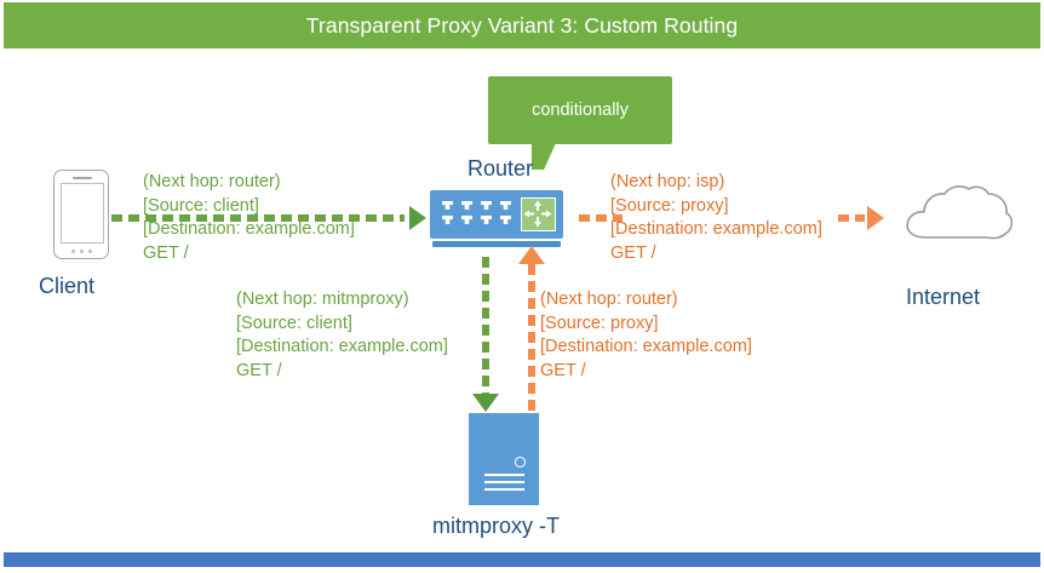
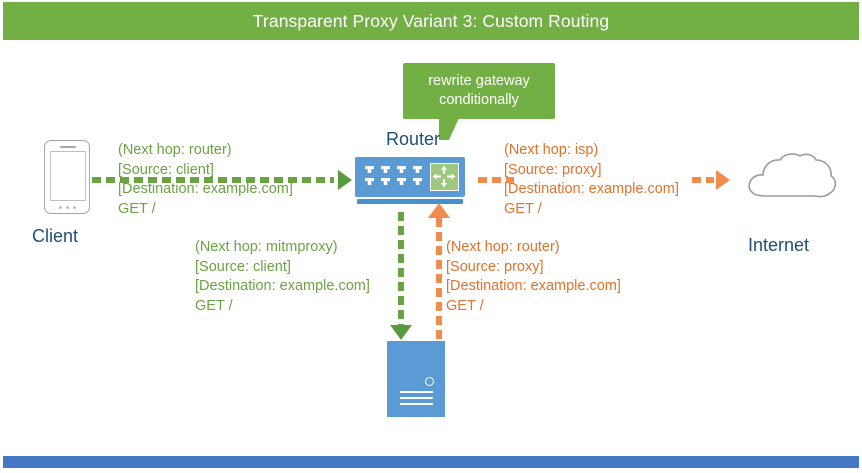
  Transparent Proxy Variant 3: Custom Routing
  Client
  (Next hop: router)
  [Source: client]
  [Destination: example.com]
  GET /
+ rewrite gateway
  conditionally
  Router
  (Next hop: isp)
  [Source: proxy]
  [Destination: example.com]
  GET /
  Internet
  (Next hop: mitmproxy)
  [Source: client]
  [Destination: example.com]
  GET /
  (Next hop: router)
  [Source: proxy]
  [Destination: example.com]
  GET /
- mitmproxy -T
